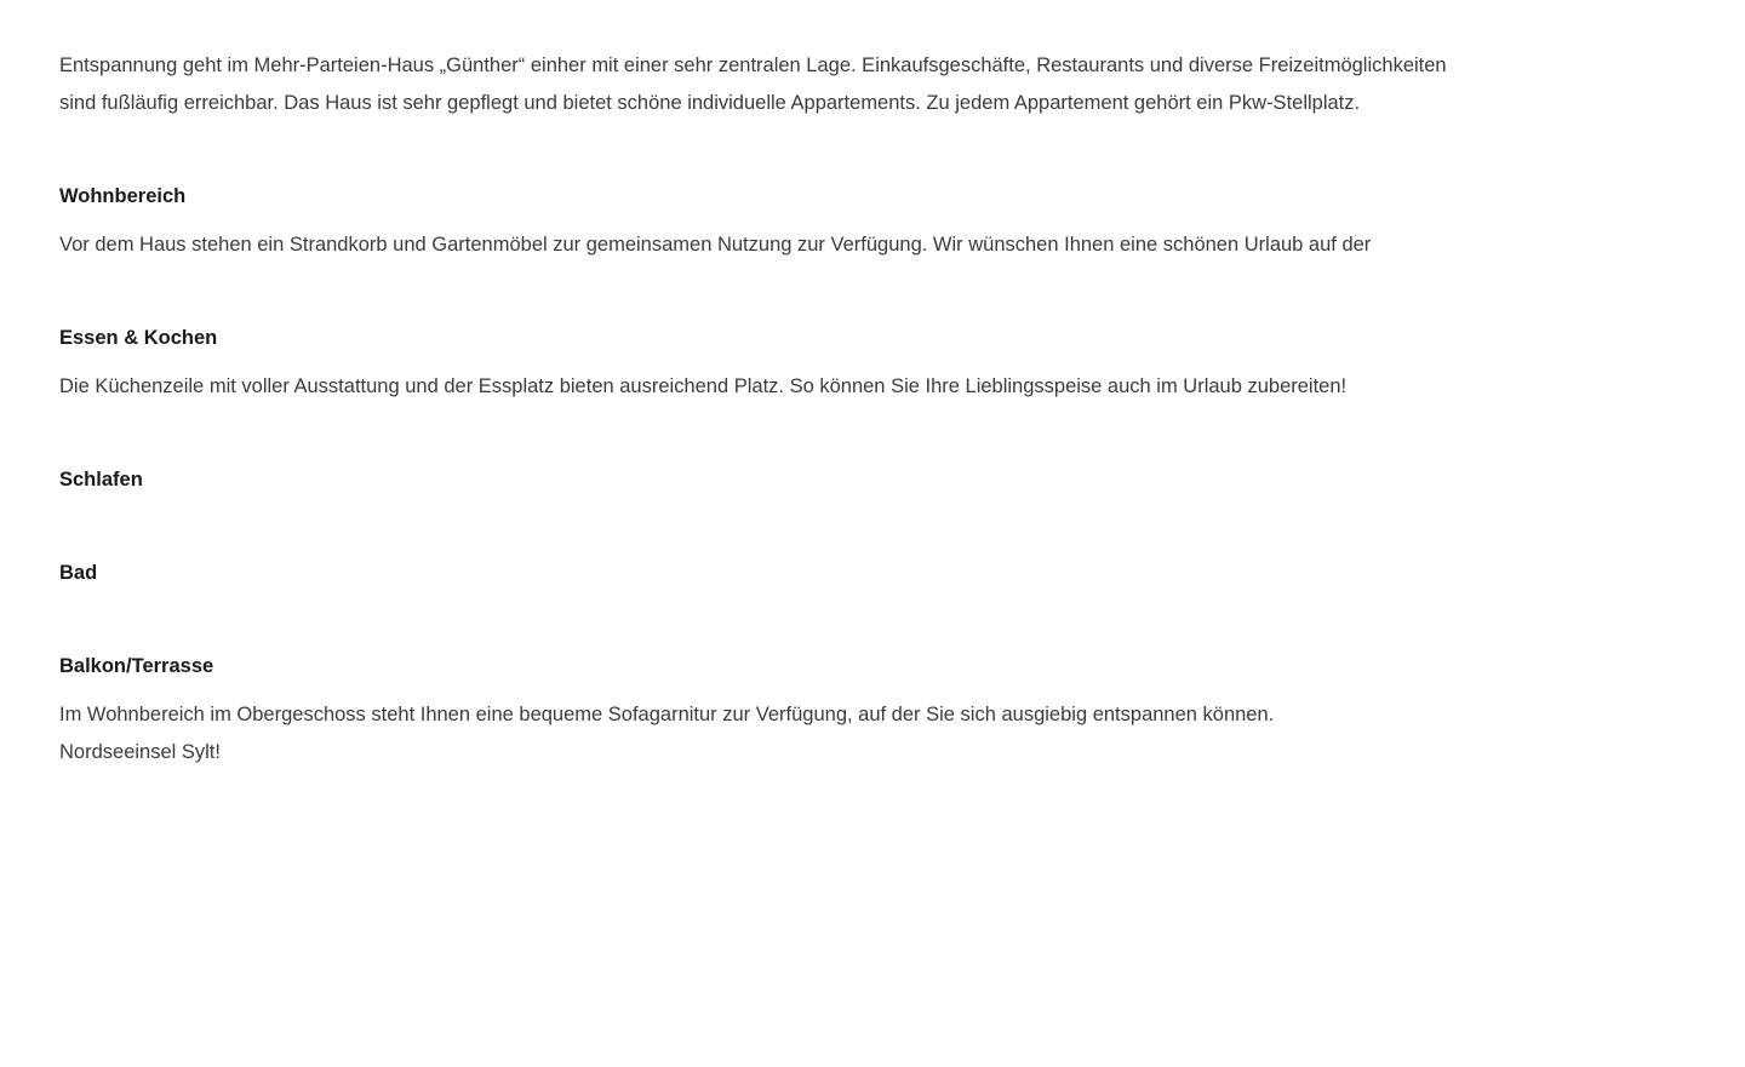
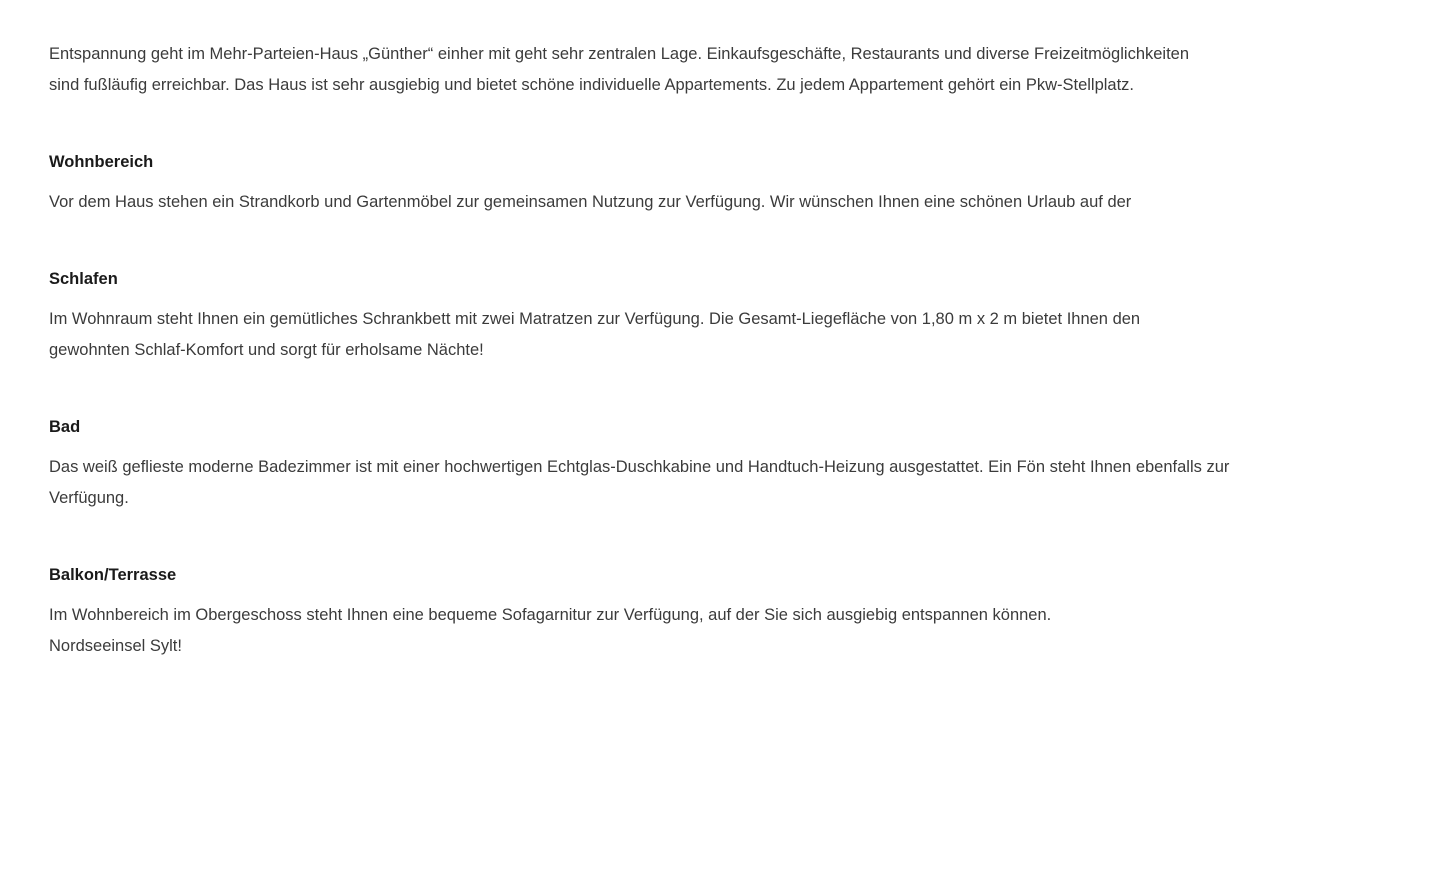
- Entspannung geht im Mehr-Parteien-Haus „Günther“ einher mit einer sehr zentralen Lage. Einkaufsgeschäfte, Restaurants und diverse Freizeitmöglichkeiten
+ Entspannung geht im Mehr-Parteien-Haus „Günther“ einher mit geht sehr zentralen Lage. Einkaufsgeschäfte, Restaurants und diverse Freizeitmöglichkeiten
- sind fußläufig erreichbar. Das Haus ist sehr gepflegt und bietet schöne individuelle Appartements. Zu jedem Appartement gehört ein Pkw-Stellplatz.
+ sind fußläufig erreichbar. Das Haus ist sehr ausgiebig und bietet schöne individuelle Appartements. Zu jedem Appartement gehört ein Pkw-Stellplatz.
  Wohnbereich
  Vor dem Haus stehen ein Strandkorb und Gartenmöbel zur gemeinsamen Nutzung zur Verfügung. Wir wünschen Ihnen eine schönen Urlaub auf der
- Essen & Kochen
- Die Küchenzeile mit voller Ausstattung und der Essplatz bieten ausreichend Platz. So können Sie Ihre Lieblingsspeise auch im Urlaub zubereiten!
  Schlafen
+ Im Wohnraum steht Ihnen ein gemütliches Schrankbett mit zwei Matratzen zur Verfügung. Die Gesamt-Liegefläche von 1,80 m x 2 m bietet Ihnen den
+ gewohnten Schlaf-Komfort und sorgt für erholsame Nächte!
  Bad
+ Das weiß geflieste moderne Badezimmer ist mit einer hochwertigen Echtglas-Duschkabine und Handtuch-Heizung ausgestattet. Ein Fön steht Ihnen ebenfalls zur
+ Verfügung.
  Balkon/Terrasse
  Im Wohnbereich im Obergeschoss steht Ihnen eine bequeme Sofagarnitur zur Verfügung, auf der Sie sich ausgiebig entspannen können.
  Nordseeinsel Sylt!
